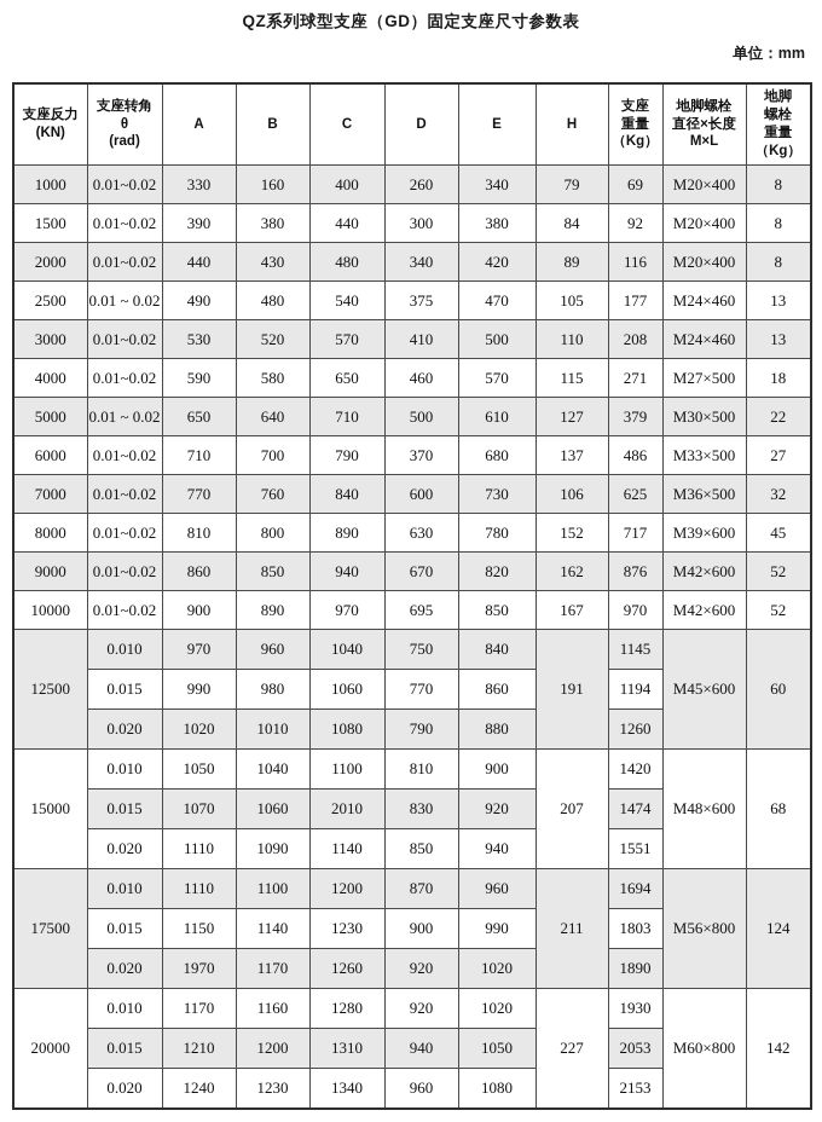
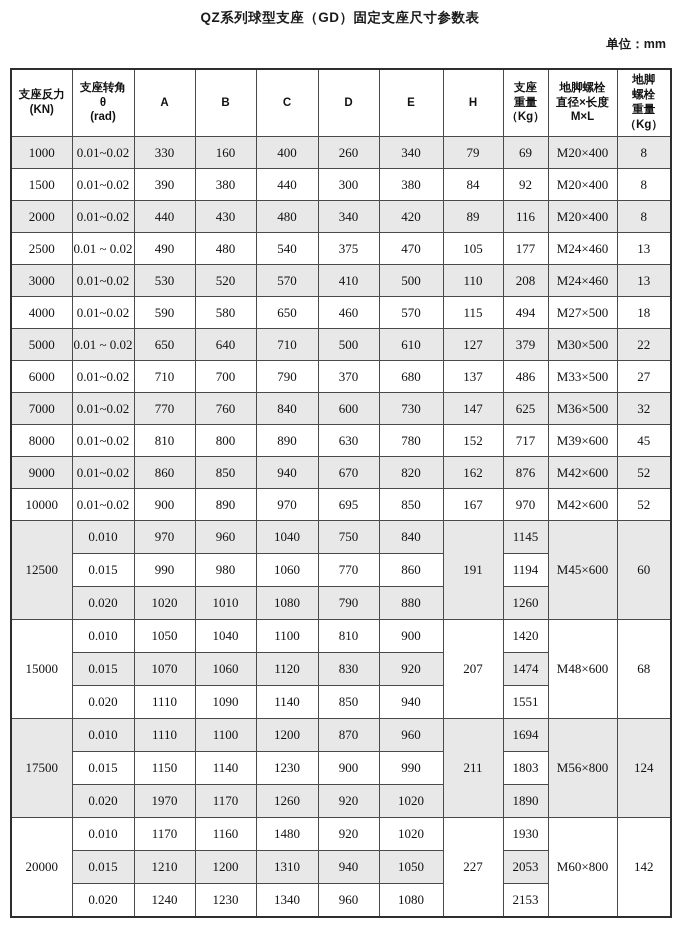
  QZ系列球型支座（GD）固定支座尺寸参数表
  单位：mm
  支座反力(KN)	支座转角θ(rad)	A	B	C	D	E	H	支座重量（Kg）	地脚螺栓直径×长度M×L	地脚螺栓重量（Kg）
  1000	0.01~0.02	330	160	400	260	340	79	69	M20×400	8
  1500	0.01~0.02	390	380	440	300	380	84	92	M20×400	8
  2000	0.01~0.02	440	430	480	340	420	89	116	M20×400	8
  2500	0.01 ~ 0.02	490	480	540	375	470	105	177	M24×460	13
  3000	0.01~0.02	530	520	570	410	500	110	208	M24×460	13
- 4000	0.01~0.02	590	580	650	460	570	115	271	M27×500	18
+ 4000	0.01~0.02	590	580	650	460	570	115	494	M27×500	18
  5000	0.01 ~ 0.02	650	640	710	500	610	127	379	M30×500	22
  6000	0.01~0.02	710	700	790	370	680	137	486	M33×500	27
- 7000	0.01~0.02	770	760	840	600	730	106	625	M36×500	32
+ 7000	0.01~0.02	770	760	840	600	730	147	625	M36×500	32
  8000	0.01~0.02	810	800	890	630	780	152	717	M39×600	45
  9000	0.01~0.02	860	850	940	670	820	162	876	M42×600	52
  10000	0.01~0.02	900	890	970	695	850	167	970	M42×600	52
  12500	0.010	970	960	1040	750	840	191	1145	M45×600	60
  0.015	990	980	1060	770	860	1194
  0.020	1020	1010	1080	790	880	1260
  15000	0.010	1050	1040	1100	810	900	207	1420	M48×600	68
- 0.015	1070	1060	2010	830	920	1474
+ 0.015	1070	1060	1120	830	920	1474
  0.020	1110	1090	1140	850	940	1551
  17500	0.010	1110	1100	1200	870	960	211	1694	M56×800	124
  0.015	1150	1140	1230	900	990	1803
  0.020	1970	1170	1260	920	1020	1890
- 20000	0.010	1170	1160	1280	920	1020	227	1930	M60×800	142
+ 20000	0.010	1170	1160	1480	920	1020	227	1930	M60×800	142
  0.015	1210	1200	1310	940	1050	2053
  0.020	1240	1230	1340	960	1080	2153
